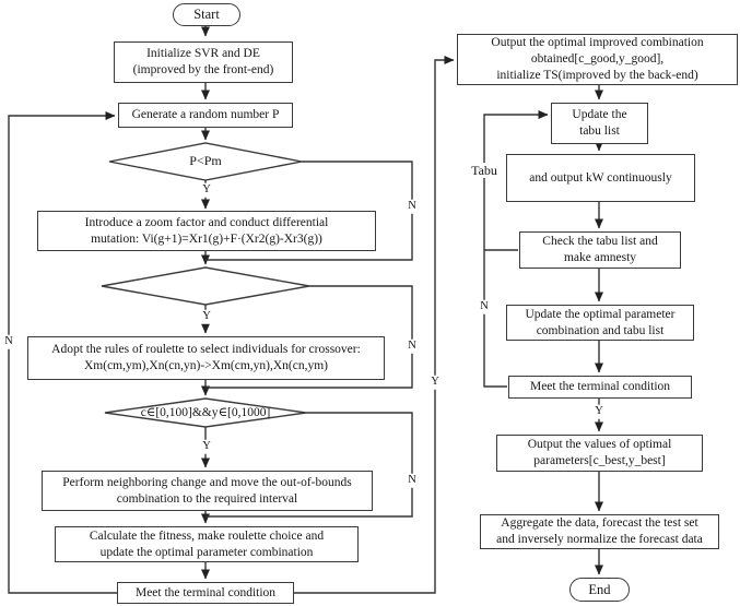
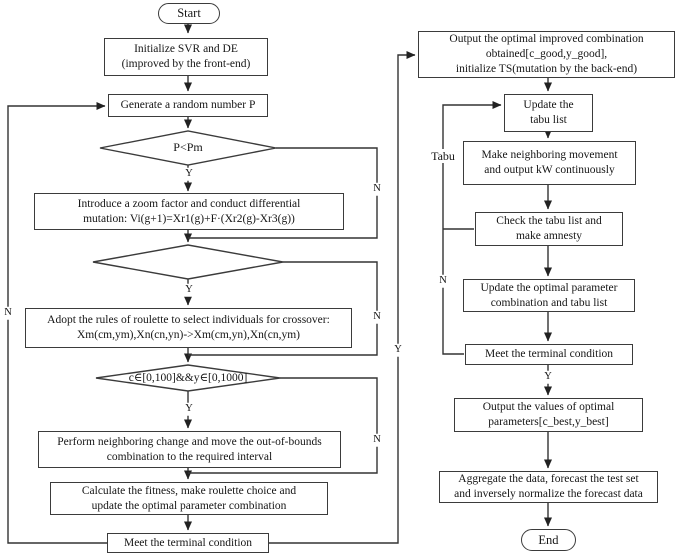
  Start
  End
  Initialize SVR and DE
  (improved by the front-end)
  Generate a random number P
  Introduce a zoom factor and conduct differential
  mutation: Vi(g+1)=Xr1(g)+F·(Xr2(g)-Xr3(g))
  Adopt the rules of roulette to select individuals for crossover:
  Xm(cm,ym),Xn(cn,yn)->Xm(cm,yn),Xn(cn,ym)
  Perform neighboring change and move the out-of-bounds
  combination to the required interval
  Calculate the fitness, make roulette choice and
  update the optimal parameter combination
  Meet the terminal condition
  P<Pm
  c∈[0,100]&&y∈[0,1000]
  Output the optimal improved combination
  obtained[c_good,y_good],
- initialize TS(improved by the back-end)
+ initialize TS(mutation by the back-end)
  Update the
  tabu list
+ Make neighboring movement
  and output kW continuously
  Check the tabu list and
  make amnesty
  Update the optimal parameter
  combination and tabu list
  Meet the terminal condition
  Output the values of optimal
  parameters[c_best,y_best]
  Aggregate the data, forecast the test set
  and inversely normalize the forecast data
  Y
  Y
  Y
  N
  N
  N
  N
  Y
  Tabu
  N
  Y
